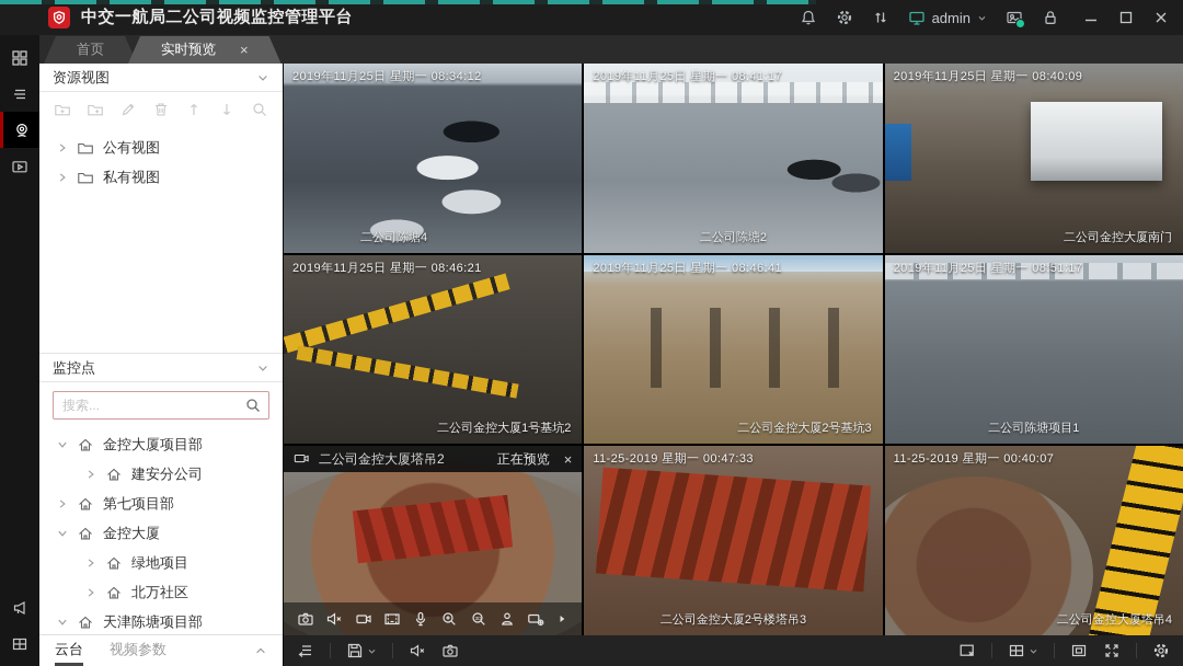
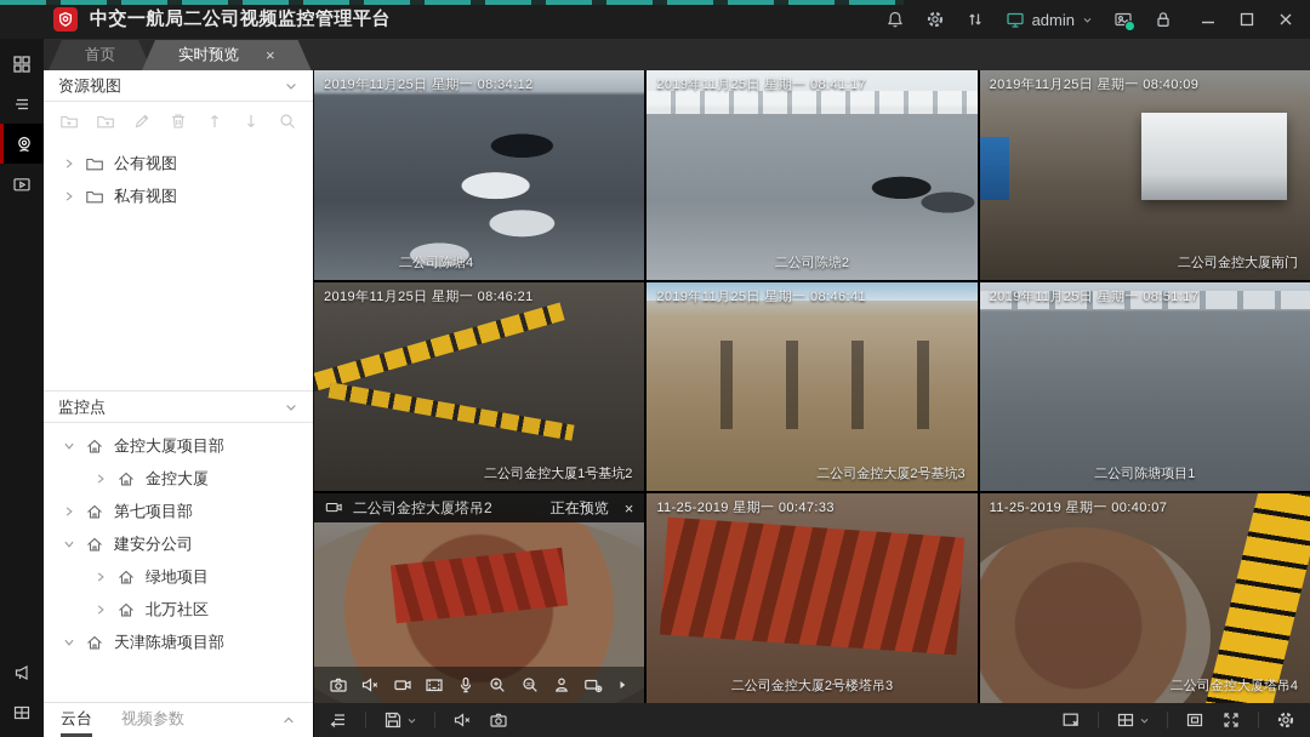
  中交一航局二公司视频监控管理平台
  admin
  首页
  实时预览
  ×
  资源视图
  公有视图
  私有视图
  监控点
- 搜索...
  金控大厦项目部
- 建安分公司
+ 金控大厦
  第七项目部
- 金控大厦
+ 建安分公司
  绿地项目
  北万社区
  天津陈塘项目部
  云台
  视频参数
  2019年11月25日 星期一 08:34:12
  二公司陈塘4
  2019年11月25日 星期一 08:41:17
  二公司陈塘2
  2019年11月25日 星期一 08:40:09
  二公司金控大厦南门
  2019年11月25日 星期一 08:46:21
  二公司金控大厦1号基坑2
  2019年11月25日 星期一 08:46:41
  二公司金控大厦2号基坑3
  2019年11月25日 星期一 08:51:17
  二公司陈塘项目1
  二公司金控大厦塔吊2
  正在预览
  ×
  11-25-2019 星期一 00:47:33
  二公司金控大厦2号楼塔吊3
  11-25-2019 星期一 00:40:07
  二公司金控大厦塔吊4
